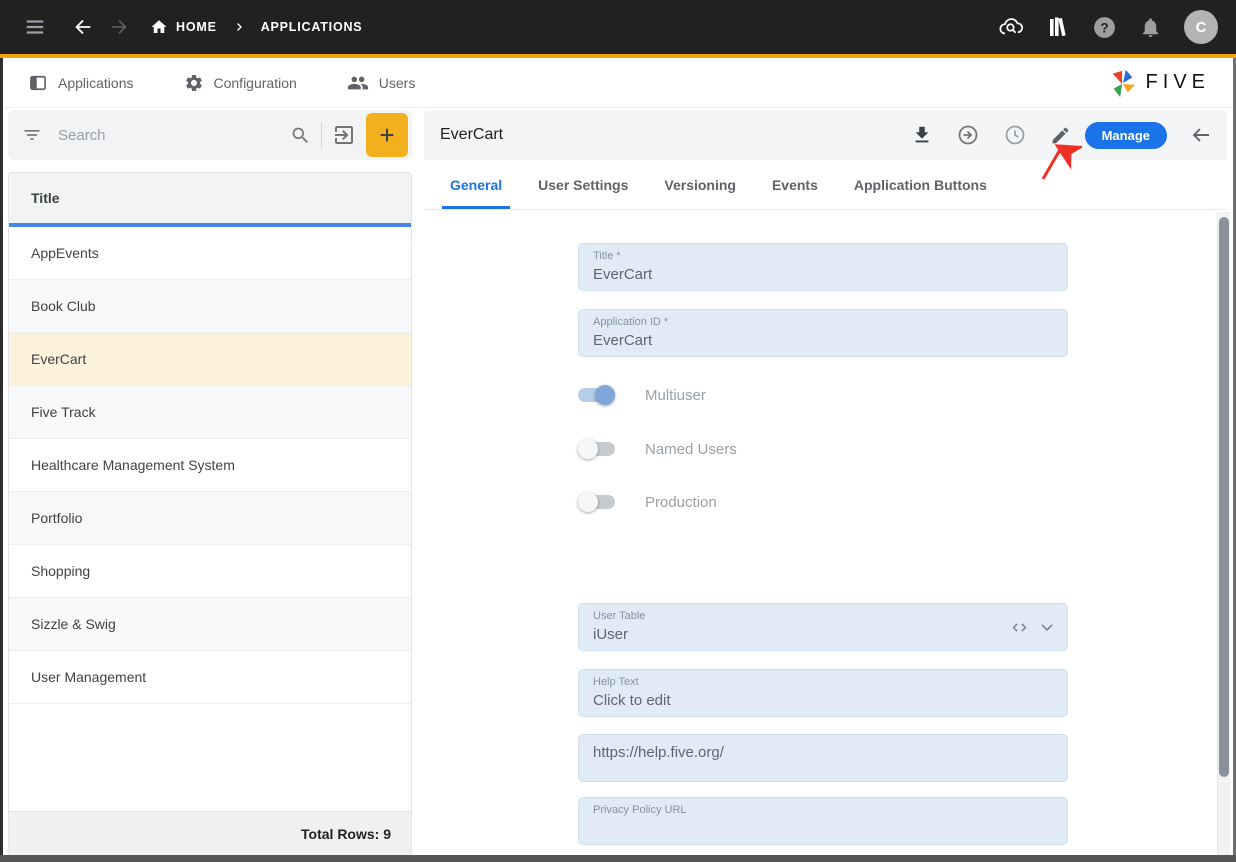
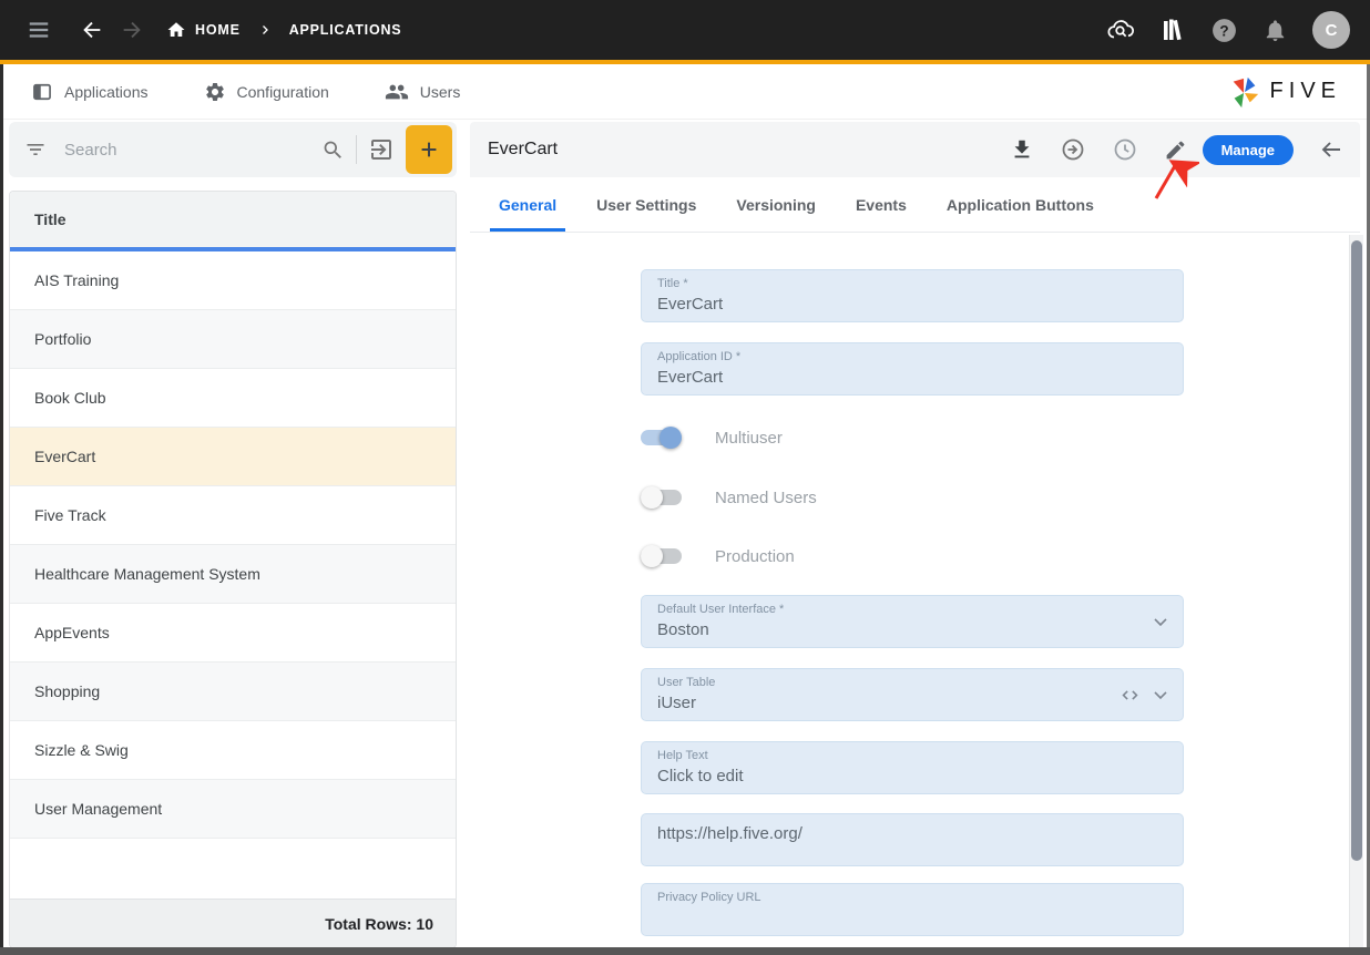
  HOME
  APPLICATIONS
  ?
  C
  Applications
  Configuration
  Users
  FIVE
  Search
  Title
+ AIS Training
- AppEvents
+ Portfolio
  Book Club
  EverCart
  Five Track
  Healthcare Management System
- Portfolio
+ AppEvents
  Shopping
  Sizzle & Swig
  User Management
- Total Rows: 9
+ Total Rows: 10
  EverCart
  Manage
  General
  User Settings
  Versioning
  Events
  Application Buttons
  Title *
  EverCart
  Application ID *
  EverCart
  Multiuser
  Named Users
  Production
+ Default User Interface *
+ Boston
  User Table
  iUser
  Help Text
  Click to edit
  https://help.five.org/
  Privacy Policy URL
